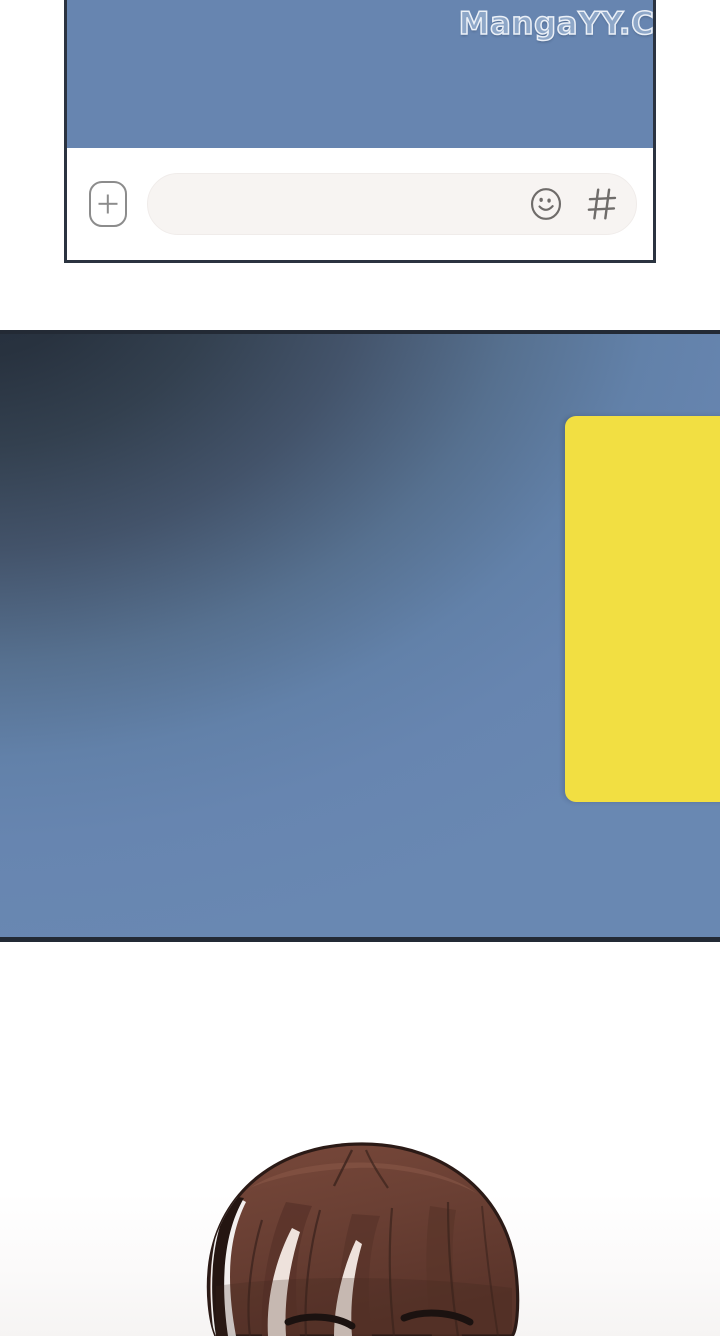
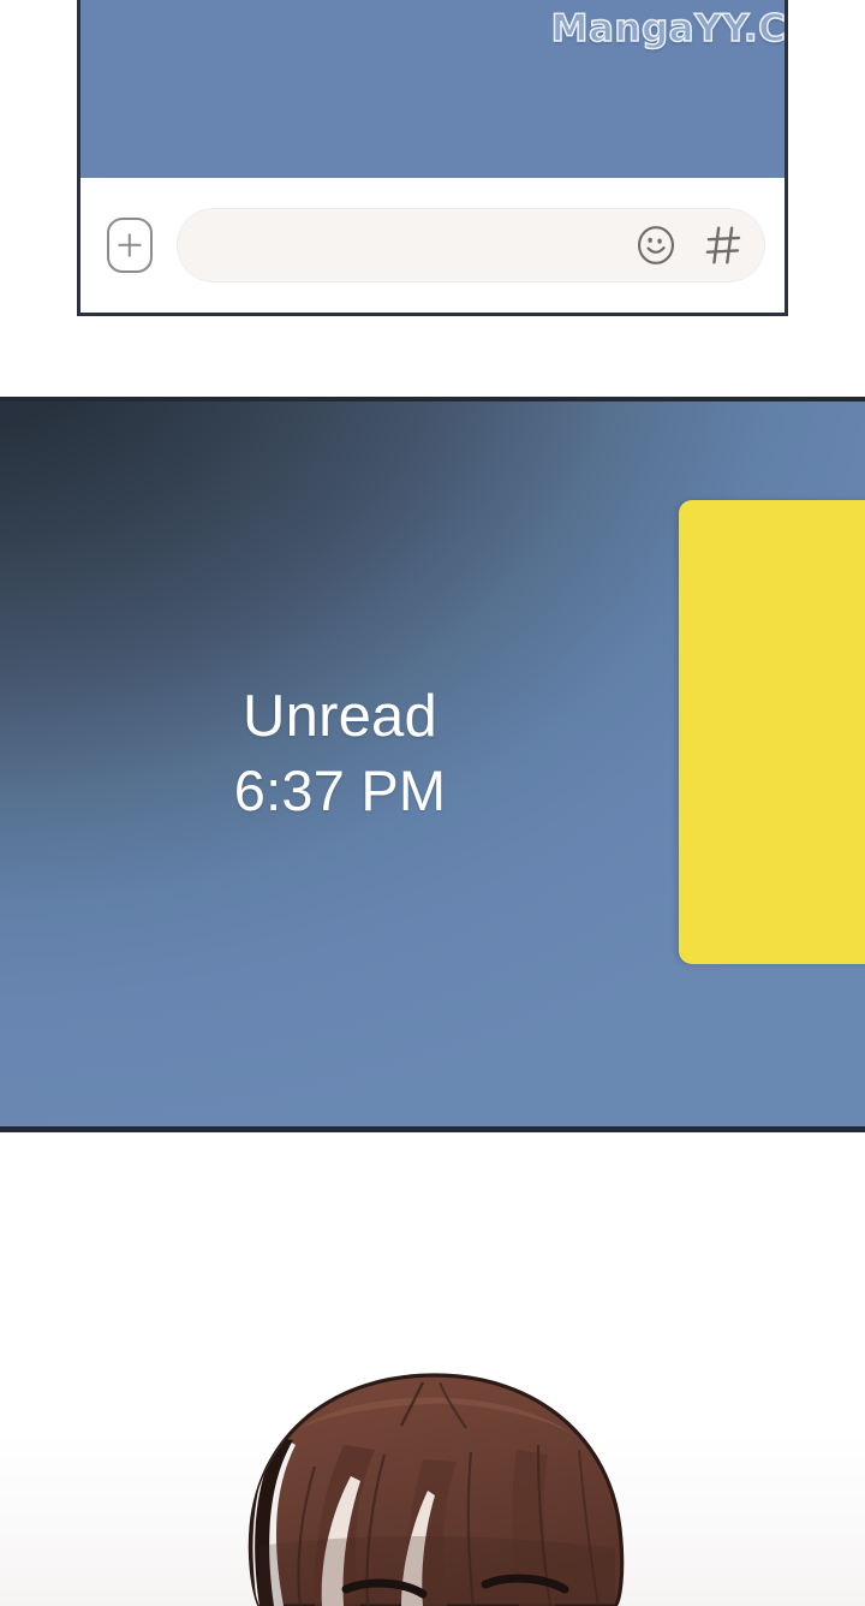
  MangaYY.C
+ Unread
+ 6:37 PM
